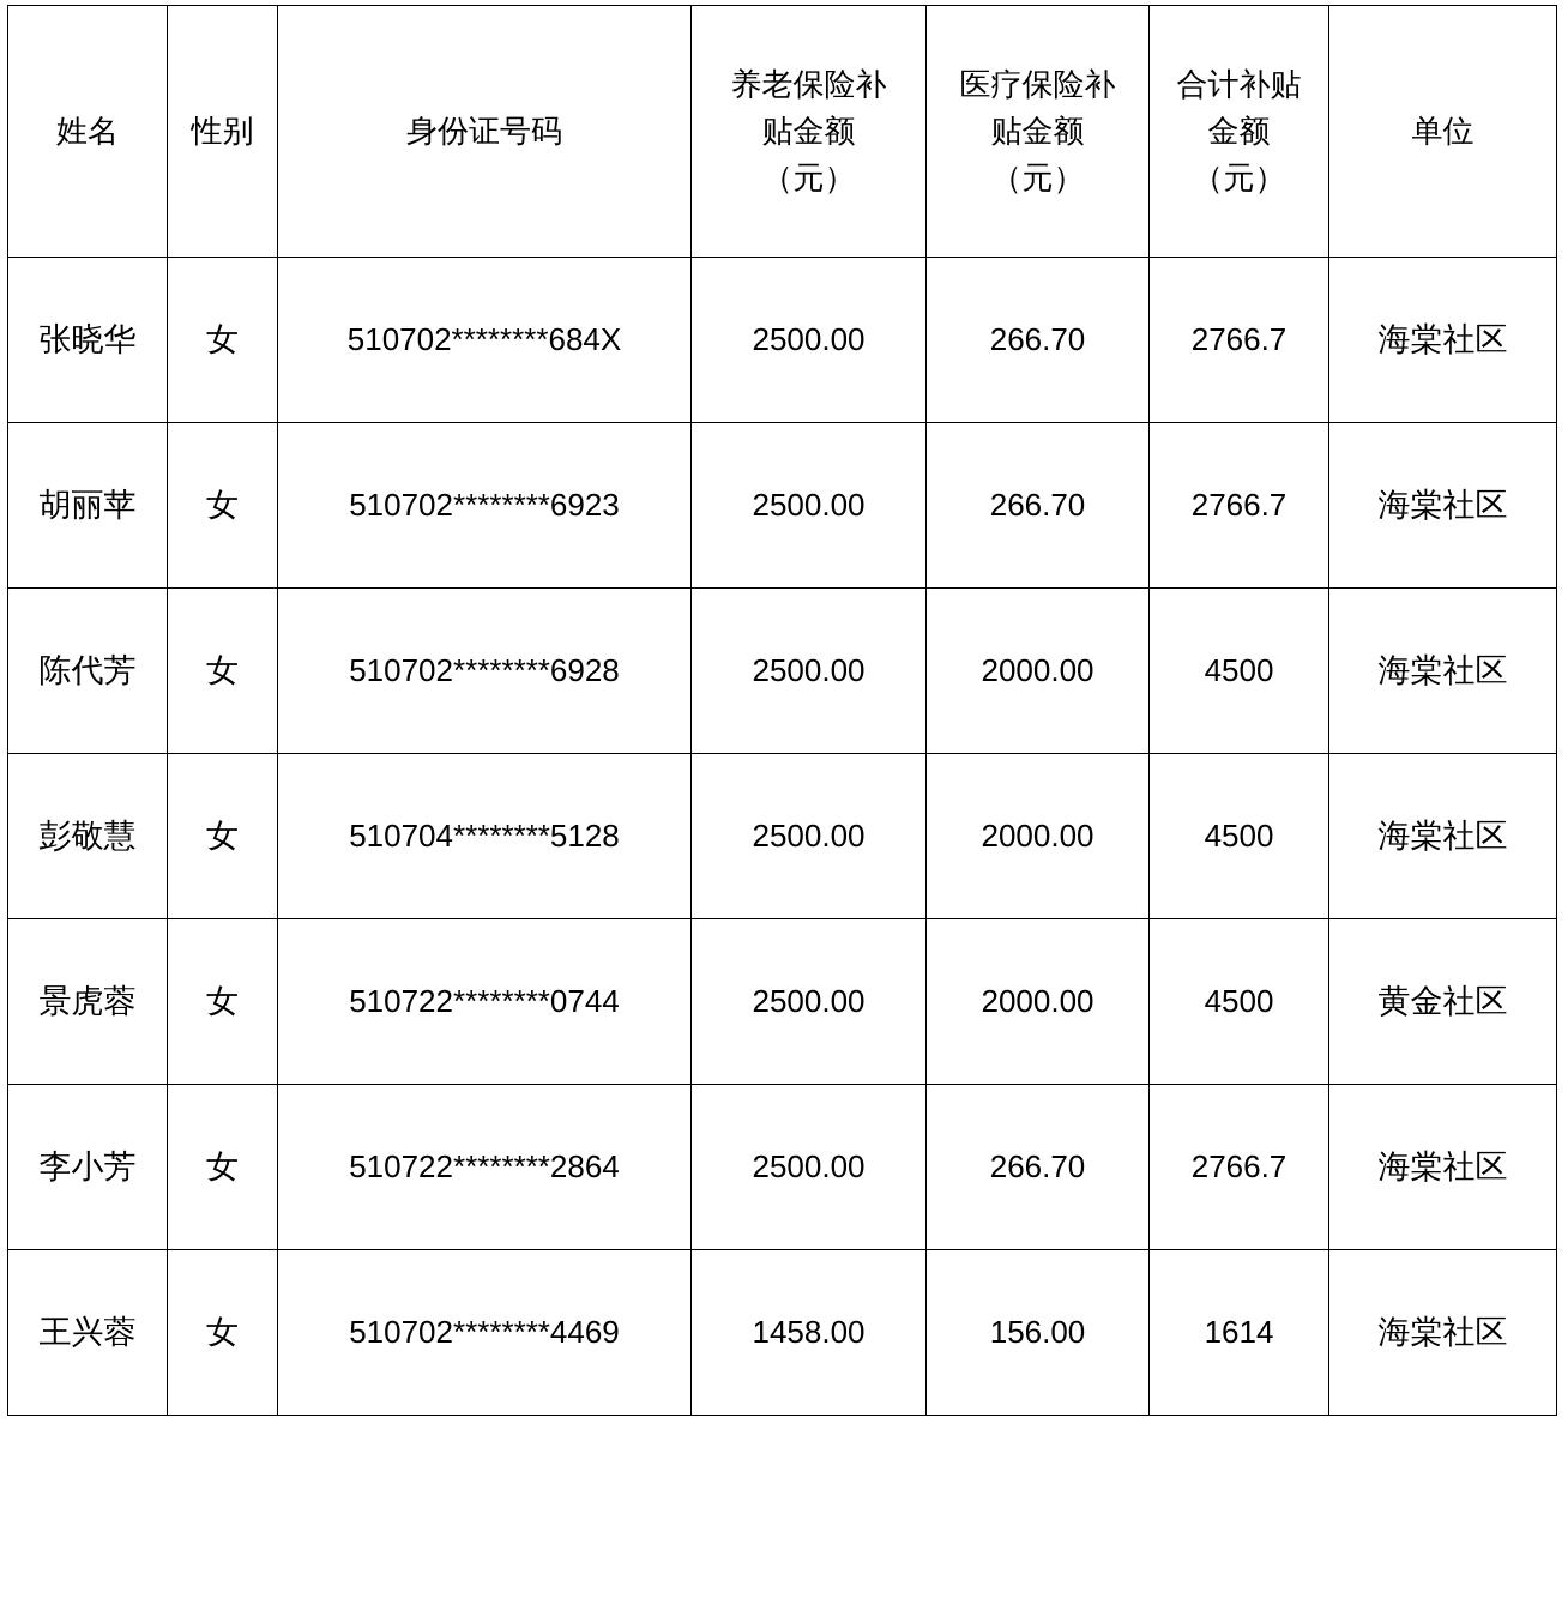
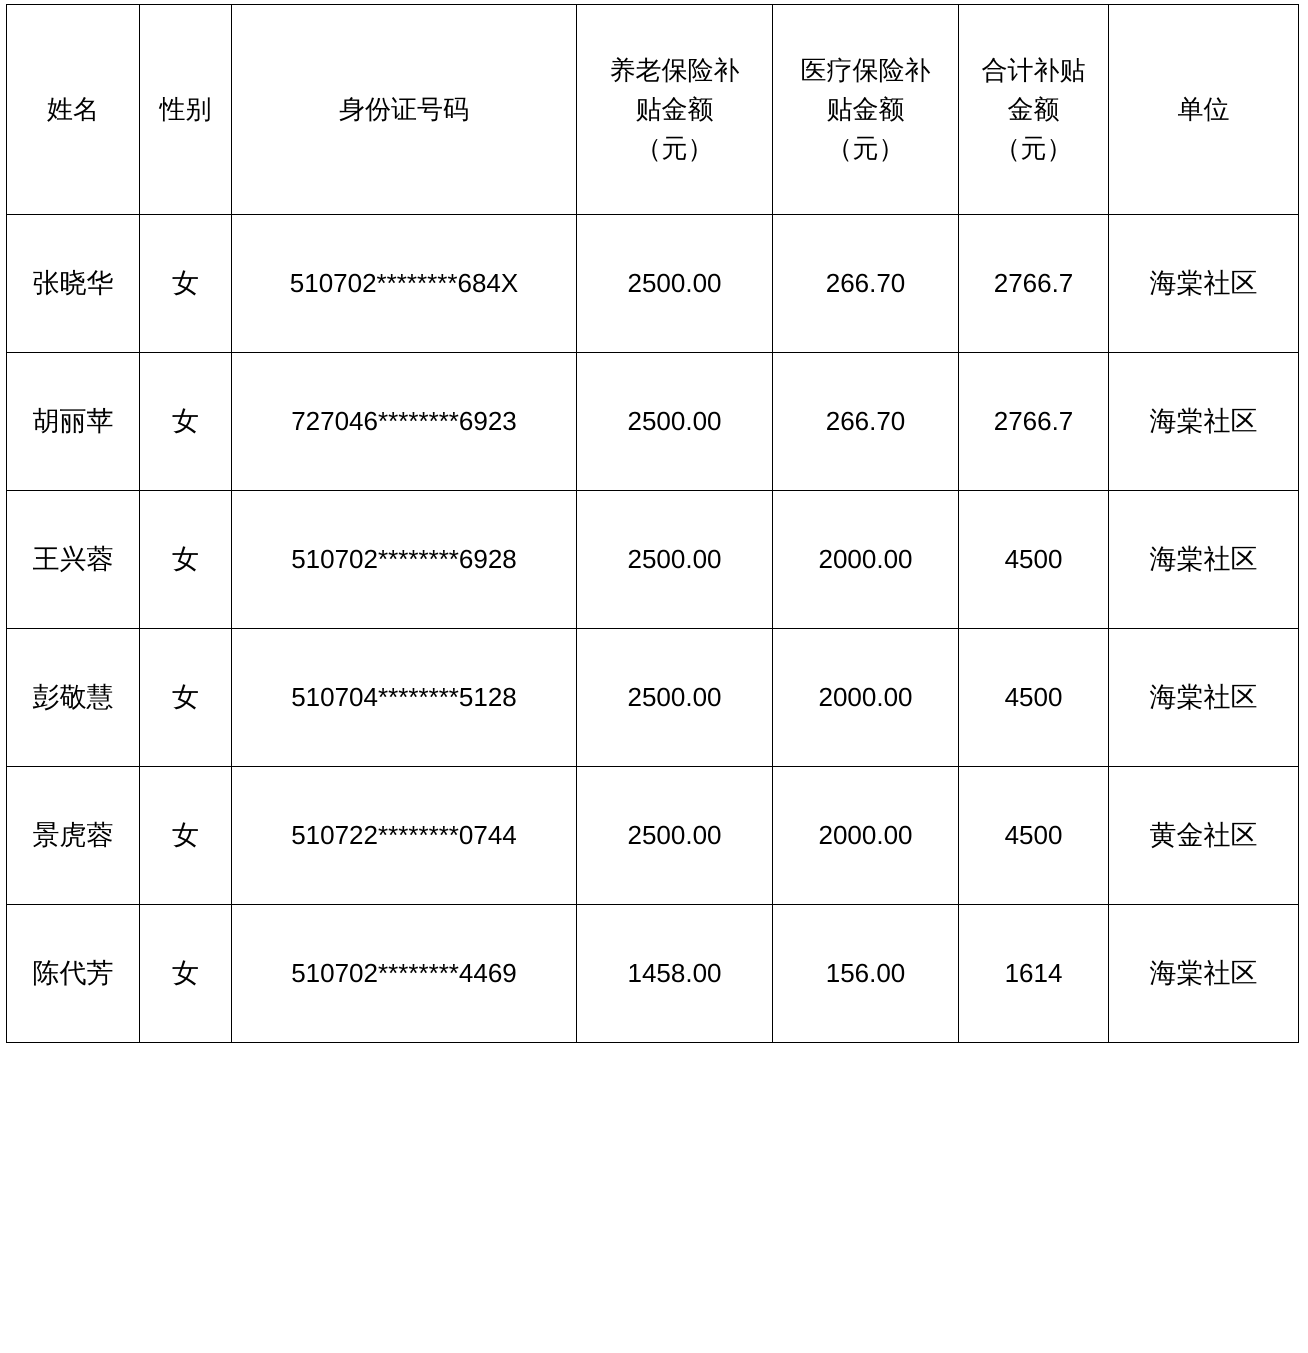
  姓名	性别	身份证号码	养老保险补 贴金额 （元）	医疗保险补 贴金额 （元）	合计补贴 金额 （元）	单位
  张晓华	女	510702********684X	2500.00	266.70	2766.7	海棠社区
- 胡丽苹	女	510702********6923	2500.00	266.70	2766.7	海棠社区
+ 胡丽苹	女	727046********6923	2500.00	266.70	2766.7	海棠社区
- 陈代芳	女	510702********6928	2500.00	2000.00	4500	海棠社区
+ 王兴蓉	女	510702********6928	2500.00	2000.00	4500	海棠社区
  彭敬慧	女	510704********5128	2500.00	2000.00	4500	海棠社区
  景虎蓉	女	510722********0744	2500.00	2000.00	4500	黄金社区
- 李小芳	女	510722********2864	2500.00	266.70	2766.7	海棠社区
- 王兴蓉	女	510702********4469	1458.00	156.00	1614	海棠社区
+ 陈代芳	女	510702********4469	1458.00	156.00	1614	海棠社区
